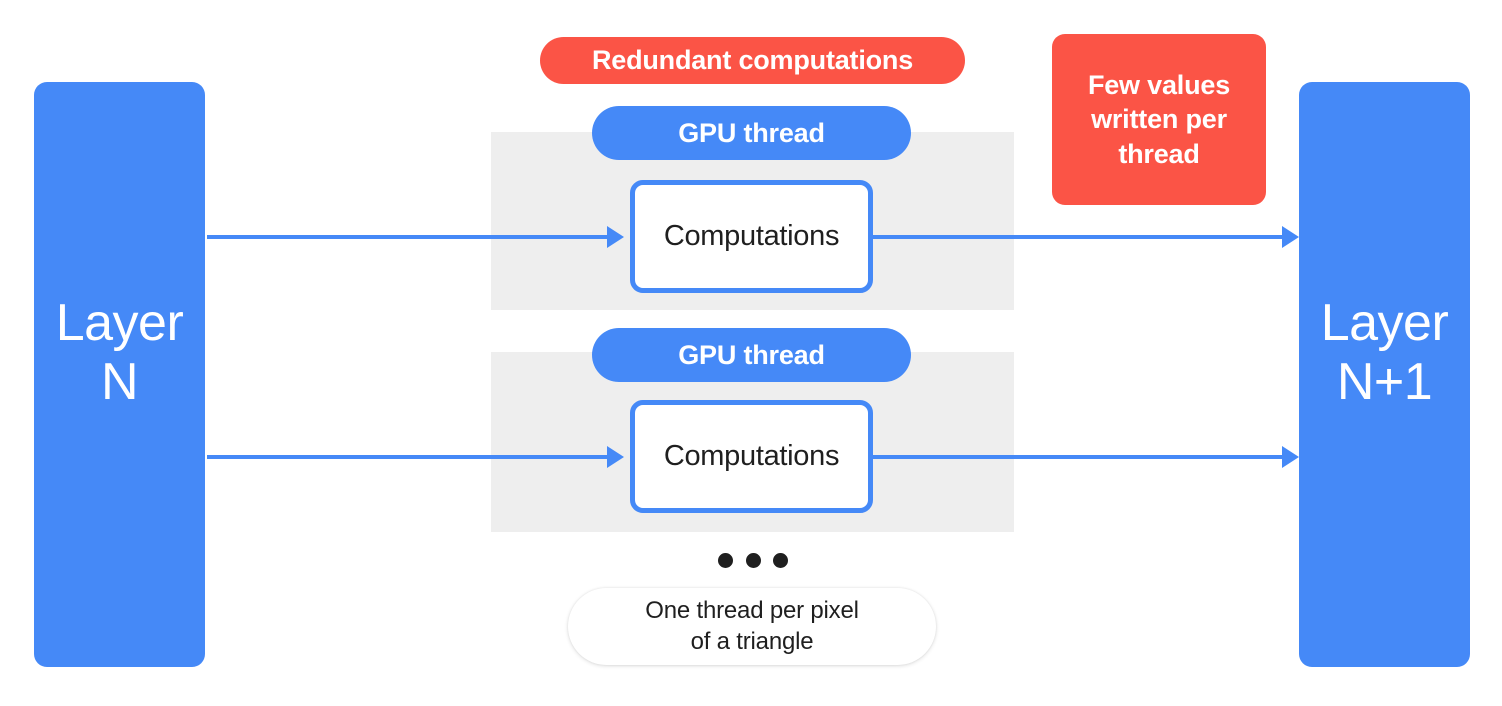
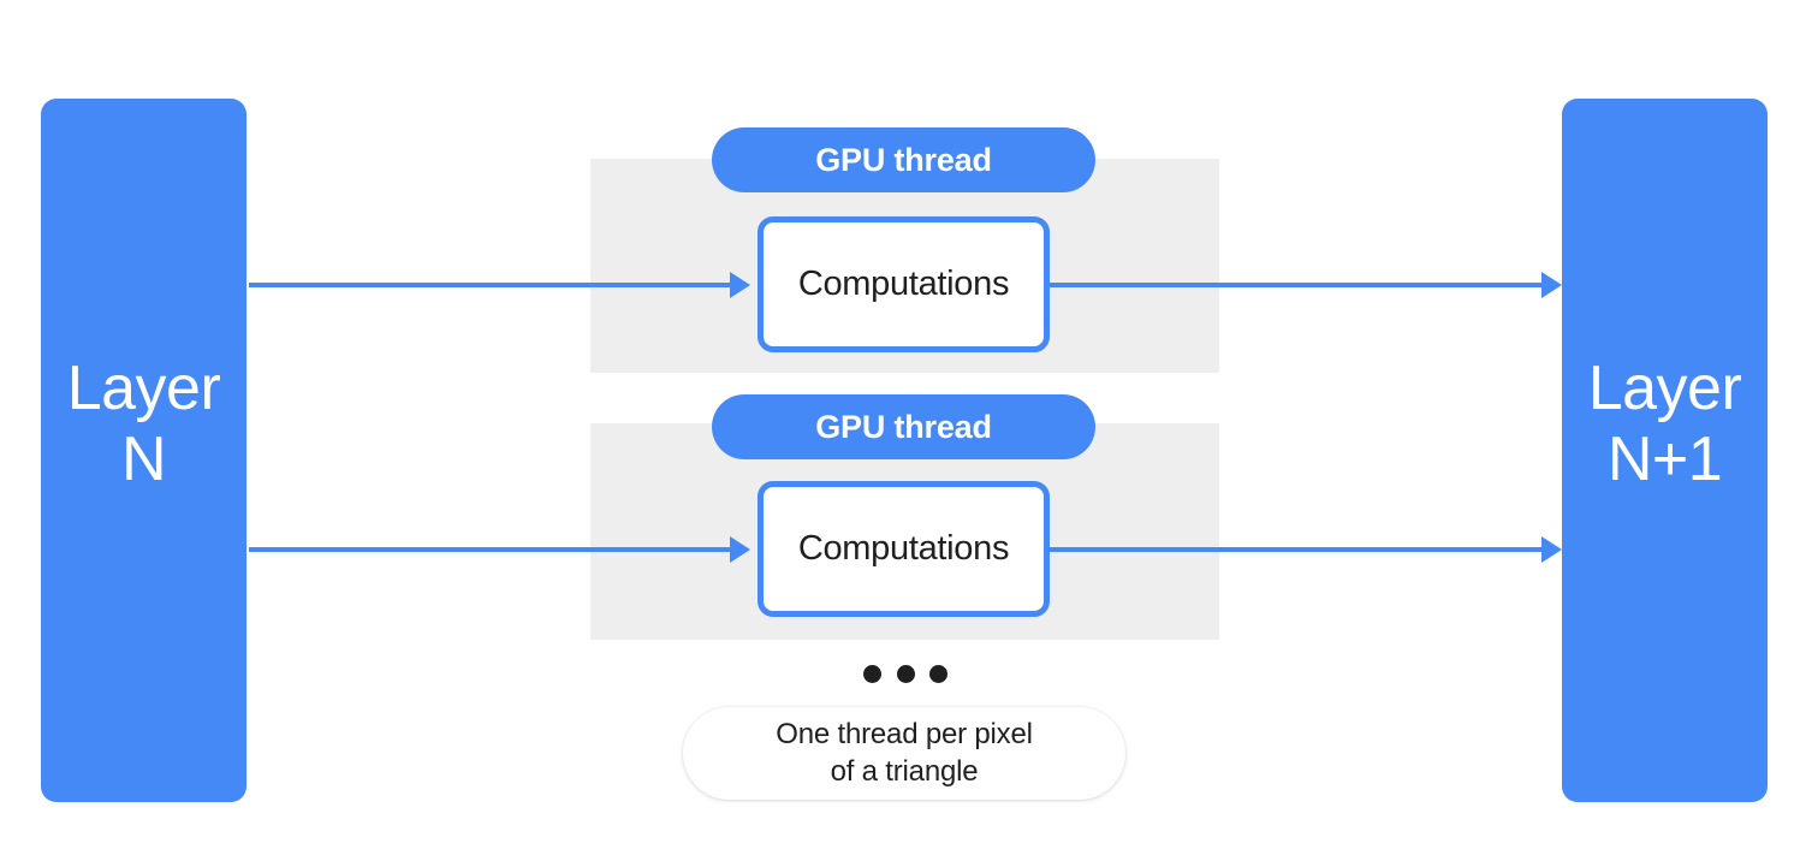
  Layer
  N
  Layer
  N+1
- Redundant computations
- Few values
- written per
- thread
  GPU thread
  Computations
  GPU thread
  Computations
  One thread per pixel
  of a triangle
